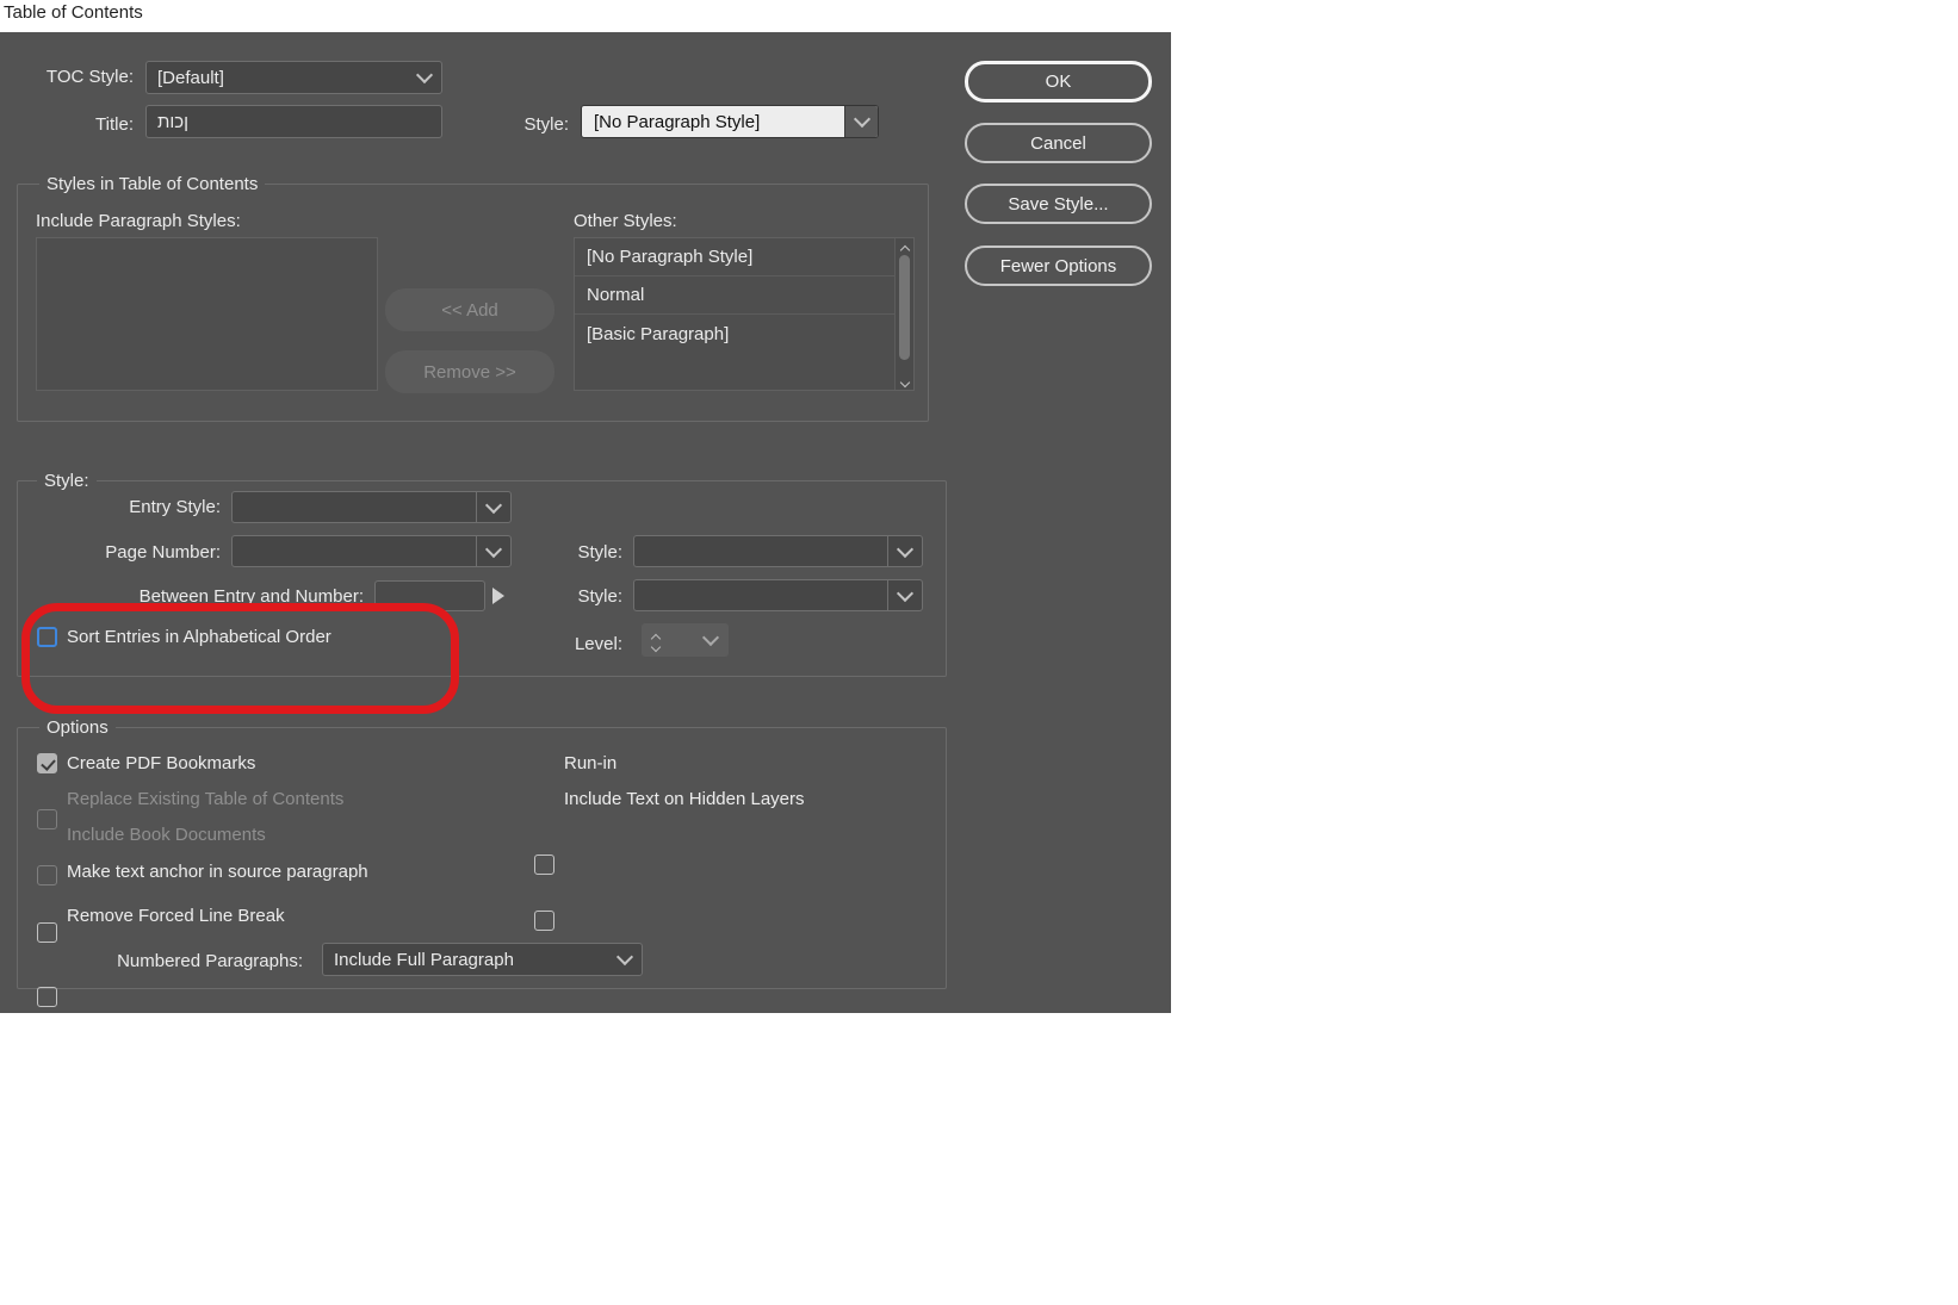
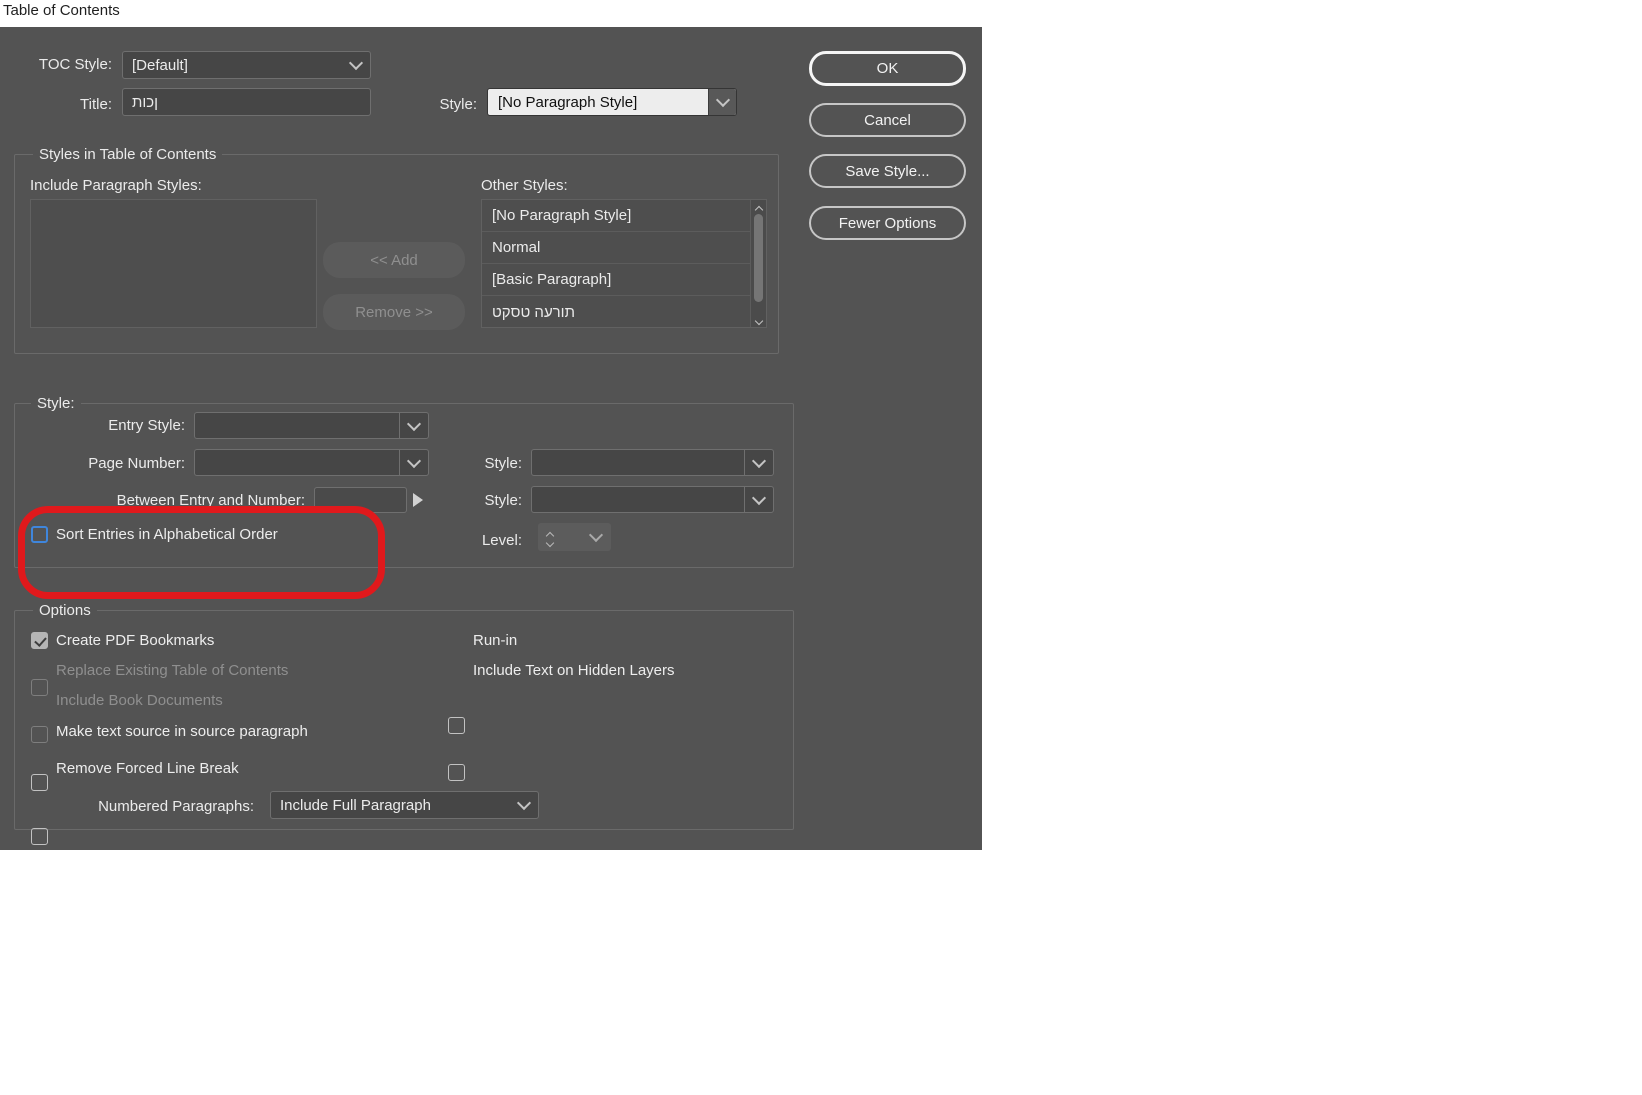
  Table of Contents
  TOC Style:
  [Default]
  Title:
  תוכן
  Style:
  [No Paragraph Style]
  OK
  Cancel
  Save Style...
  Fewer Options
  Styles in Table of Contents
  Include Paragraph Styles:
  << Add
  Remove >>
  Other Styles:
  [No Paragraph Style]
  Normal
  [Basic Paragraph]
+ טקסט הערות
  Style:
  Entry Style:
  Page Number:
  Between Entry and Number:
  Style:
  Style:
  Level:
  Sort Entries in Alphabetical Order
  Options
  Create PDF Bookmarks
  Replace Existing Table of Contents
  Include Book Documents
- Make text anchor in source paragraph
+ Make text source in source paragraph
  Remove Forced Line Break
  Run-in
  Include Text on Hidden Layers
  Numbered Paragraphs:
  Include Full Paragraph
